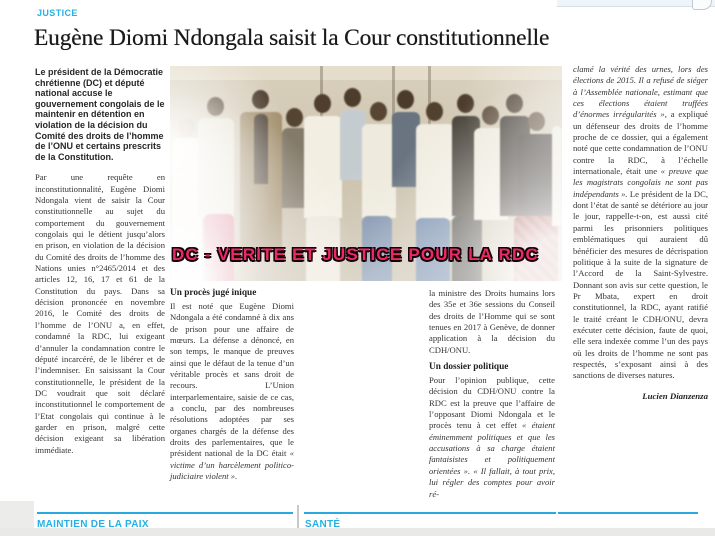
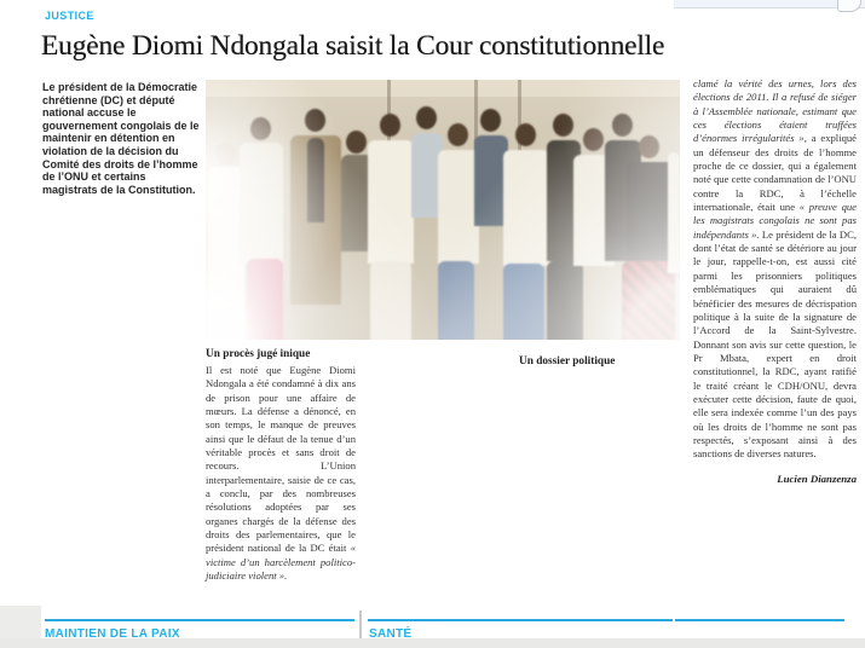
  JUSTICE
  Eugène Diomi Ndongala saisit la Cour constitutionnelle
- Le président de la Démocratie chrétienne (DC) et député national accuse le gouvernement congolais de le maintenir en détention en violation de la décision du Comité des droits de l’homme de l’ONU et certains prescrits de la Constitution.
+ Le président de la Démocratie chrétienne (DC) et député national accuse le gouvernement congolais de le maintenir en détention en violation de la décision du Comité des droits de l’homme de l’ONU et certains magistrats de la Constitution.
- Par une requête en inconstitutionnalité, Eugène Diomi Ndongala vient de saisir la Cour constitutionnelle au sujet du comportement du gouvernement congolais qui le détient jusqu’alors en prison, en violation de la décision du Comité des droits de l’homme des Nations unies n°2465/2014 et des articles 12, 16, 17 et 61 de la Constitution du pays. Dans sa décision prononcée en novembre 2016, le Comité des droits de l’homme de l’ONU a, en effet, condamné la RDC, lui exigeant d’annuler la condamnation contre le député incarcéré, de le libérer et de l’indemniser. En saisissant la Cour constitutionnelle, le président de la DC voudrait que soit déclaré inconstitutionnel le comportement de l’Etat congolais qui continue à le garder en prison, malgré cette décision exigeant sa libération immédiate.
- DC - VERITE ET JUSTICE POUR LA RDC
  Un procès jugé inique
  Il est noté que Eugène Diomi Ndongala a été condamné à dix ans de prison pour une affaire de mœurs. La défense a dénoncé, en son temps, le manque de preuves ainsi que le défaut de la tenue d’un véritable procès et sans droit de recours. L’Union interparlementaire, saisie de ce cas, a conclu, par des nombreuses résolutions adoptées par ses organes chargés de la défense des droits des parlementaires, que le président national de la DC était « victime d’un harcèlement politico-judiciaire violent ».
- la ministre des Droits humains lors des 35e et 36e sessions du Conseil des droits de l’Homme qui se sont tenues en 2017 à Genève, de donner application à la décision du CDH/ONU.
  Un dossier politique
- Pour l’opinion publique, cette décision du CDH/ONU contre la RDC est la preuve que l’affaire de l’opposant Diomi Ndongala et le procès tenu à cet effet « étaient éminemment politiques et que les accusations à sa charge étaient fantaisistes et politiquement orientées ». « Il fallait, à tout prix, lui régler des comptes pour avoir ré-
- clamé la vérité des urnes, lors des élections de 2015. Il a refusé de siéger à l’Assemblée nationale, estimant que ces élections étaient truffées d’énormes irrégularités », a expliqué un défenseur des droits de l’homme proche de ce dossier, qui a également noté que cette condamnation de l’ONU contre la RDC, à l’échelle internationale, était une « preuve que les magistrats congolais ne sont pas indépendants ». Le président de la DC, dont l’état de santé se détériore au jour le jour, rappelle-t-on, est aussi cité parmi les prisonniers politiques emblématiques qui auraient dû bénéficier des mesures de décrispation politique à la suite de la signature de l’Accord de la Saint-Sylvestre. Donnant son avis sur cette question, le Pr Mbata, expert en droit constitutionnel, la RDC, ayant ratifié le traité créant le CDH/ONU, devra exécuter cette décision, faute de quoi, elle sera indexée comme l’un des pays où les droits de l’homme ne sont pas respectés, s’exposant ainsi à des sanctions de diverses natures.
+ clamé la vérité des urnes, lors des élections de 2011. Il a refusé de siéger à l’Assemblée nationale, estimant que ces élections étaient truffées d’énormes irrégularités », a expliqué un défenseur des droits de l’homme proche de ce dossier, qui a également noté que cette condamnation de l’ONU contre la RDC, à l’échelle internationale, était une « preuve que les magistrats congolais ne sont pas indépendants ». Le président de la DC, dont l’état de santé se détériore au jour le jour, rappelle-t-on, est aussi cité parmi les prisonniers politiques emblématiques qui auraient dû bénéficier des mesures de décrispation politique à la suite de la signature de l’Accord de la Saint-Sylvestre. Donnant son avis sur cette question, le Pr Mbata, expert en droit constitutionnel, la RDC, ayant ratifié le traité créant le CDH/ONU, devra exécuter cette décision, faute de quoi, elle sera indexée comme l’un des pays où les droits de l’homme ne sont pas respectés, s’exposant ainsi à des sanctions de diverses natures.
  Lucien Dianzenza
  MAINTIEN DE LA PAIX
  SANTÉ
